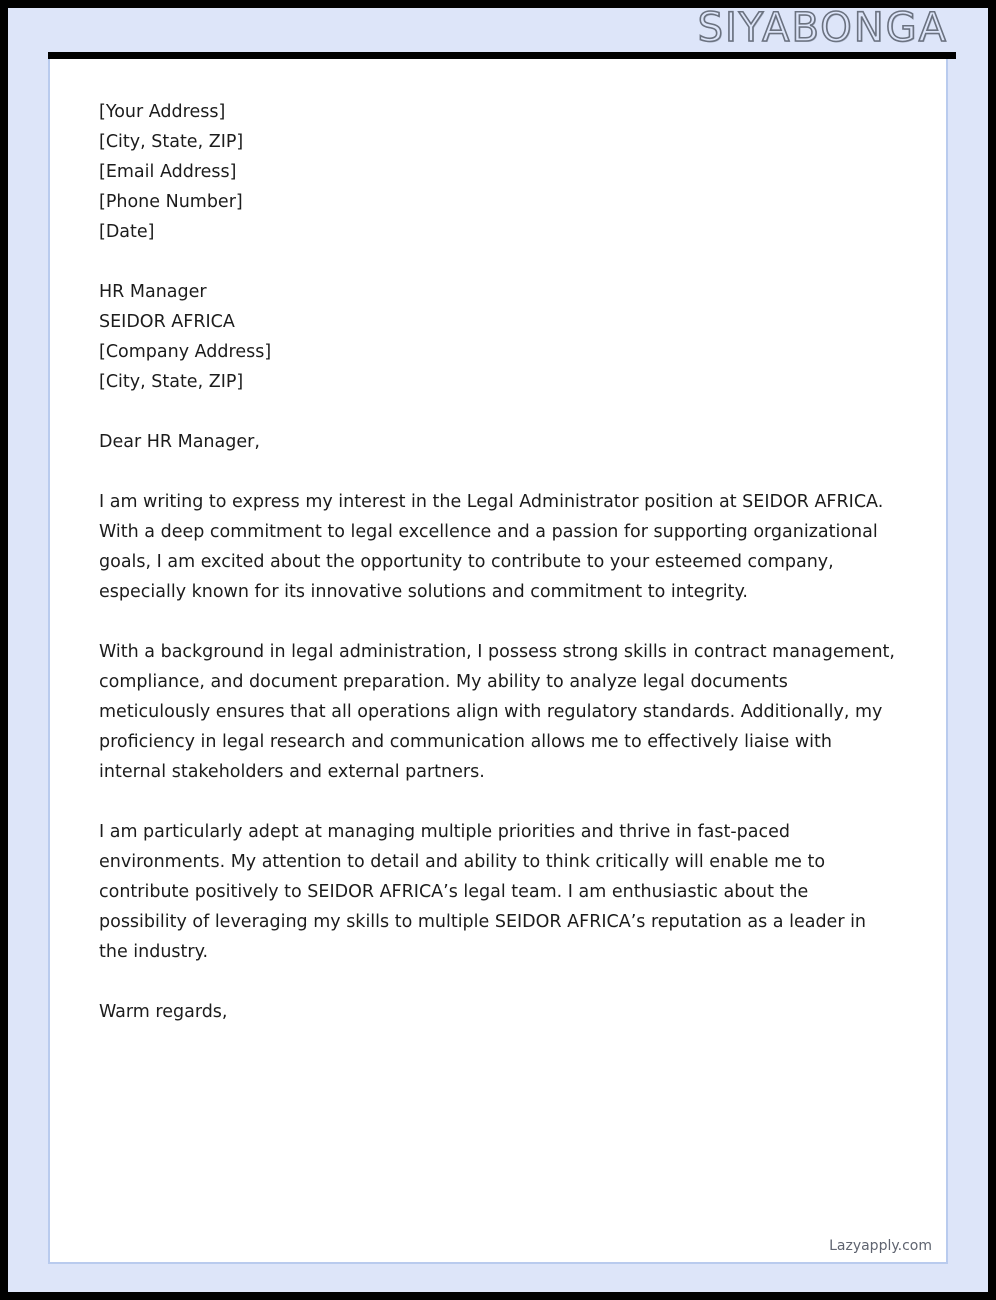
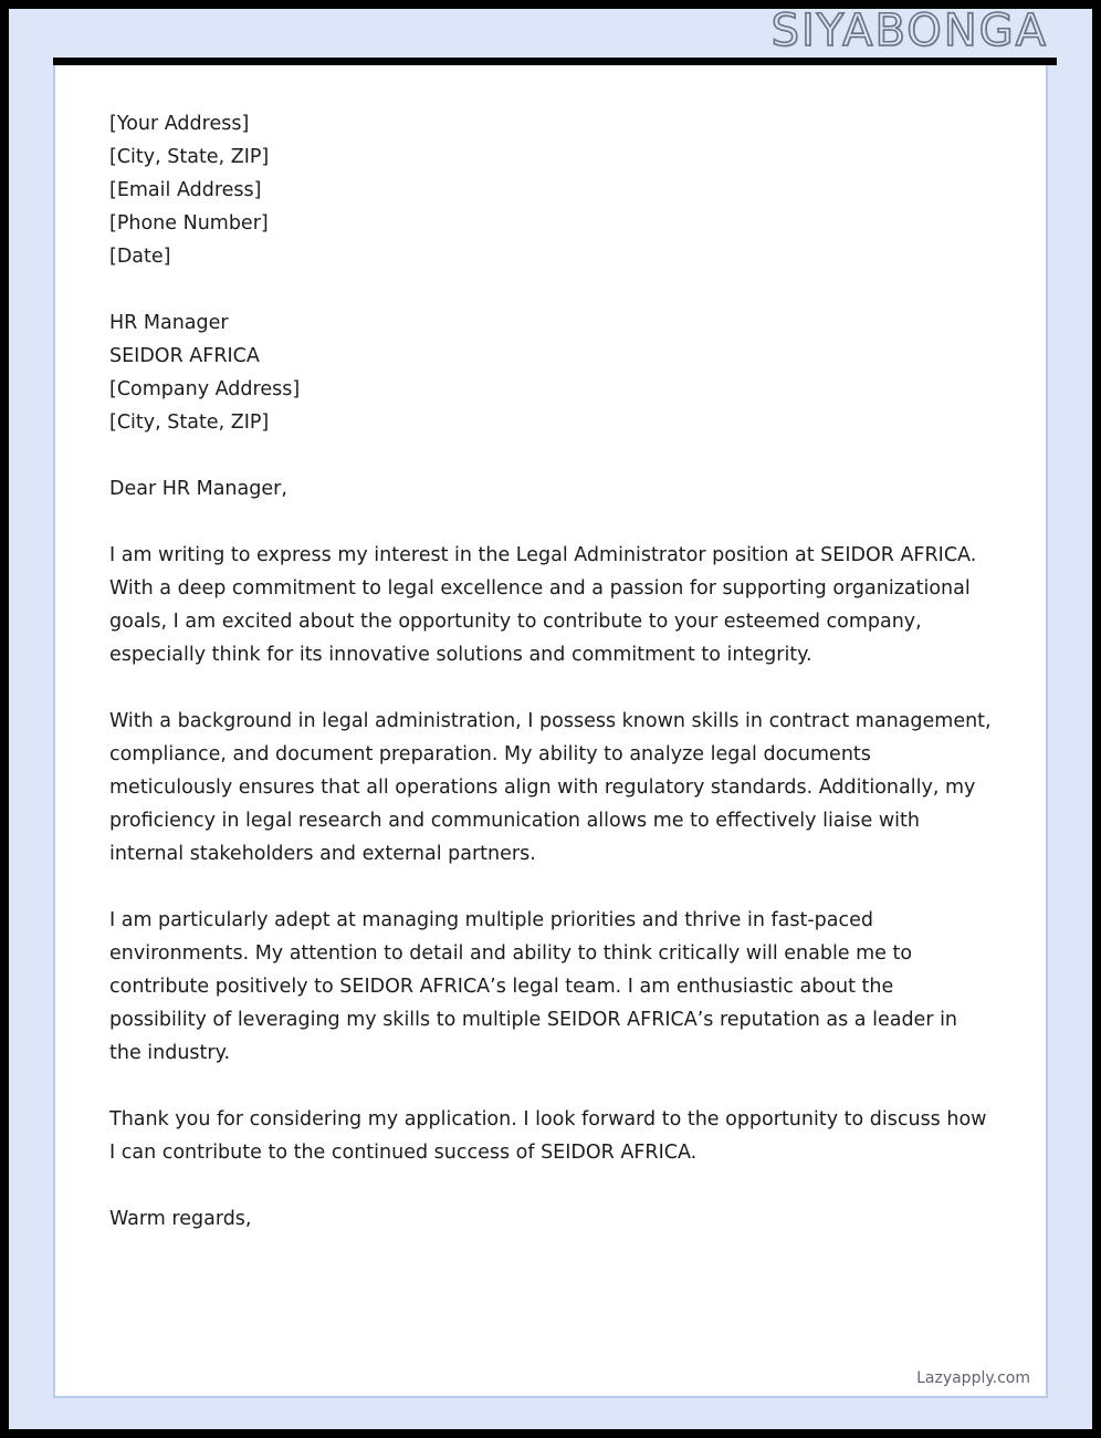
  SIYABONGA
  [Your Address]
  [City, State, ZIP]
  [Email Address]
  [Phone Number]
  [Date]
  HR Manager
  SEIDOR AFRICA
  [Company Address]
  [City, State, ZIP]
  Dear HR Manager,
- I am writing to express my interest in the Legal Administrator position at SEIDOR AFRICA. With a deep commitment to legal excellence and a passion for supporting organizational goals, I am excited about the opportunity to contribute to your esteemed company, especially known for its innovative solutions and commitment to integrity.
+ I am writing to express my interest in the Legal Administrator position at SEIDOR AFRICA. With a deep commitment to legal excellence and a passion for supporting organizational goals, I am excited about the opportunity to contribute to your esteemed company, especially think for its innovative solutions and commitment to integrity.
- With a background in legal administration, I possess strong skills in contract management, compliance, and document preparation. My ability to analyze legal documents meticulously ensures that all operations align with regulatory standards. Additionally, my proficiency in legal research and communication allows me to effectively liaise with internal stakeholders and external partners.
+ With a background in legal administration, I possess known skills in contract management, compliance, and document preparation. My ability to analyze legal documents meticulously ensures that all operations align with regulatory standards. Additionally, my proficiency in legal research and communication allows me to effectively liaise with internal stakeholders and external partners.
  I am particularly adept at managing multiple priorities and thrive in fast-paced environments. My attention to detail and ability to think critically will enable me to contribute positively to SEIDOR AFRICA’s legal team. I am enthusiastic about the possibility of leveraging my skills to multiple SEIDOR AFRICA’s reputation as a leader in the industry.
+ Thank you for considering my application. I look forward to the opportunity to discuss how I can contribute to the continued success of SEIDOR AFRICA.
  Warm regards,
  Lazyapply.com
